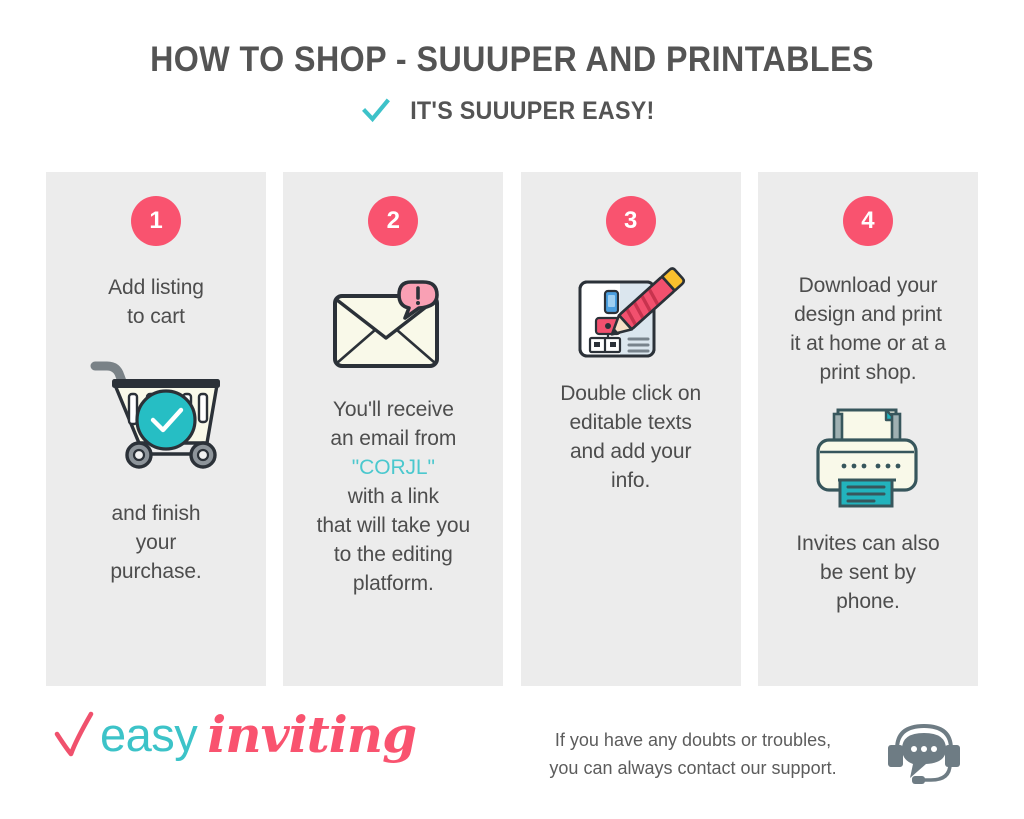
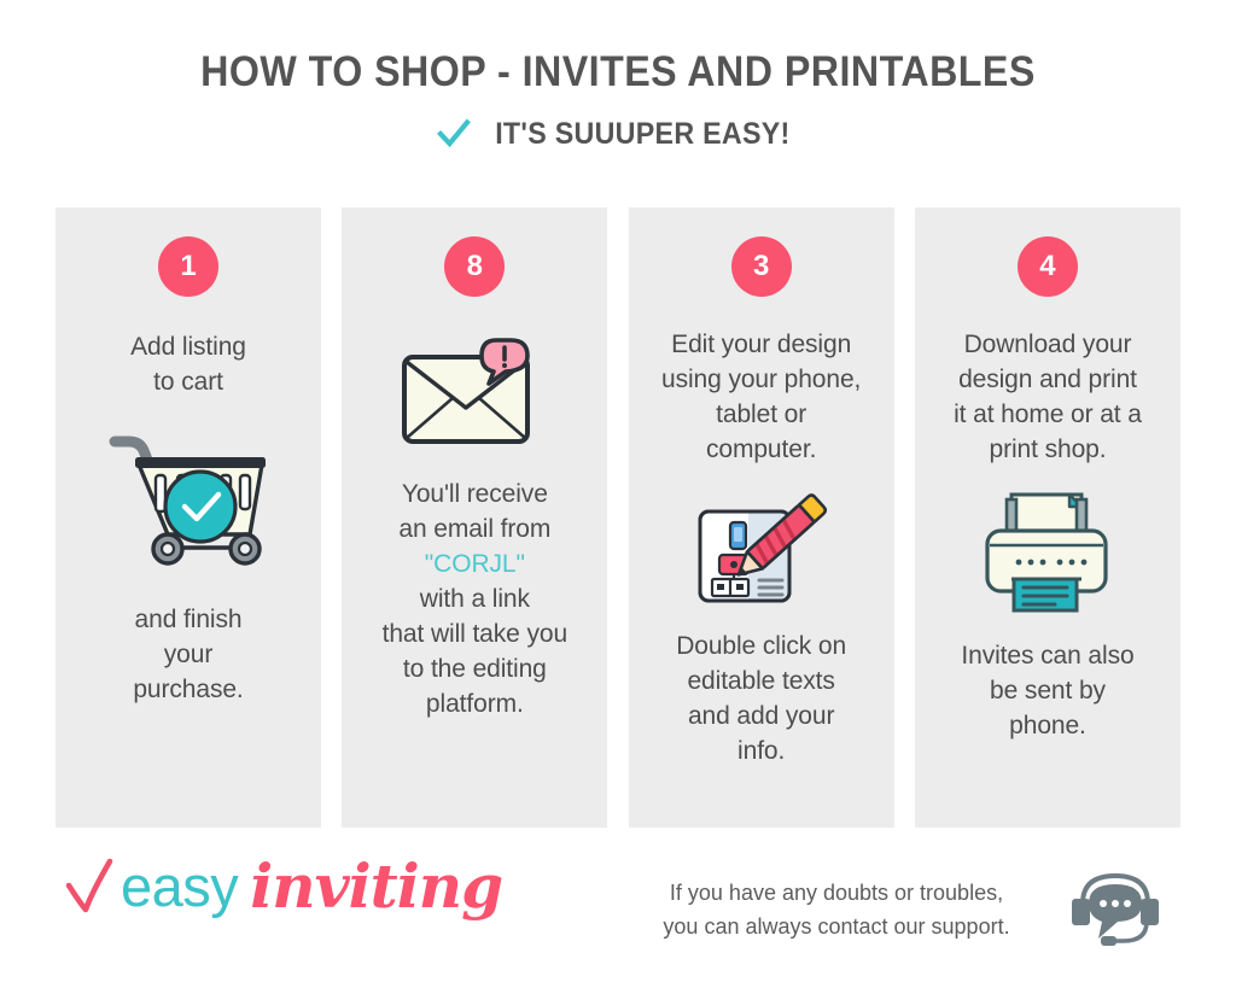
- HOW TO SHOP - SUUUPER AND PRINTABLES
+ HOW TO SHOP - INVITES AND PRINTABLES
  IT'S SUUUPER EASY!
  1
  Add listing
  to cart
  and finish
  your
  purchase.
- 2
+ 8
  You'll receive
  an email from
  "CORJL"
  with a link
  that will take you
  to the editing
  platform.
  3
+ Edit your design
+ using your phone,
+ tablet or
+ computer.
  Double click on
  editable texts
  and add your
  info.
  4
  Download your
  design and print
  it at home or at a
  print shop.
  Invites can also
  be sent by
  phone.
  easy
  inviting
  If you have any doubts or troubles,
  you can always contact our support.
